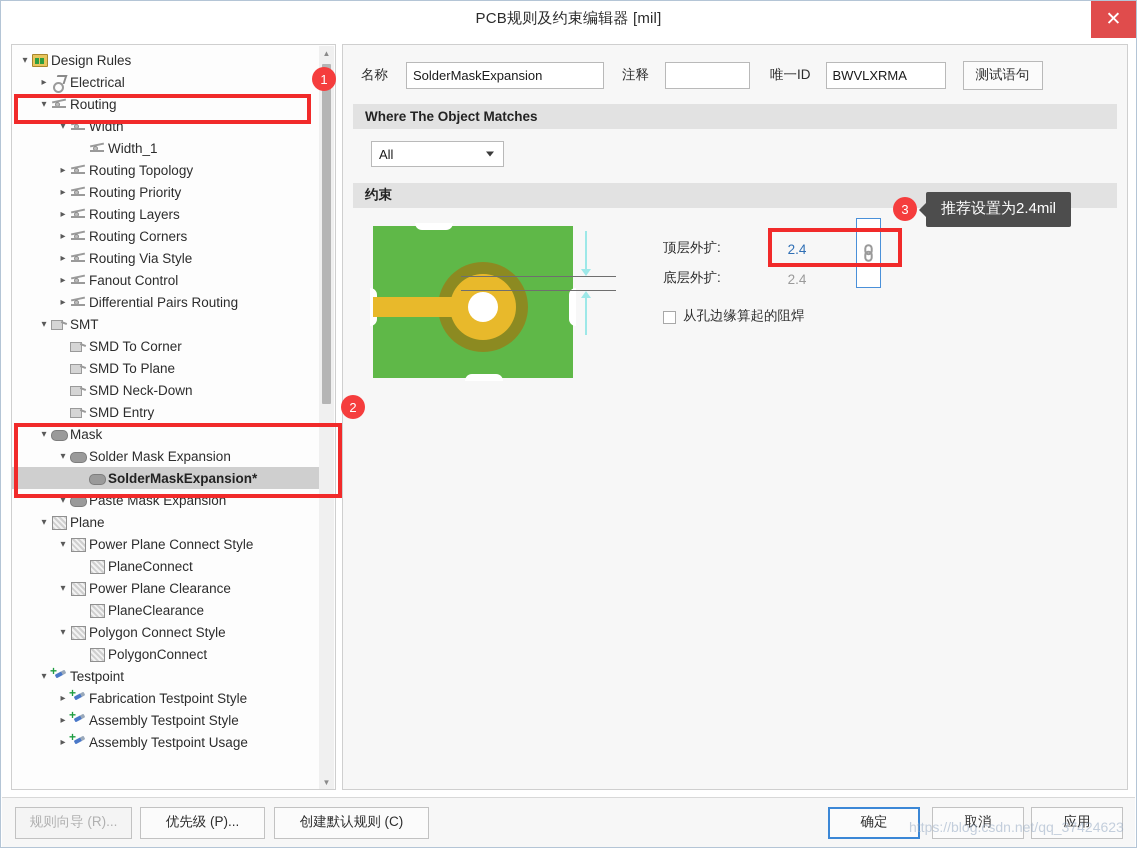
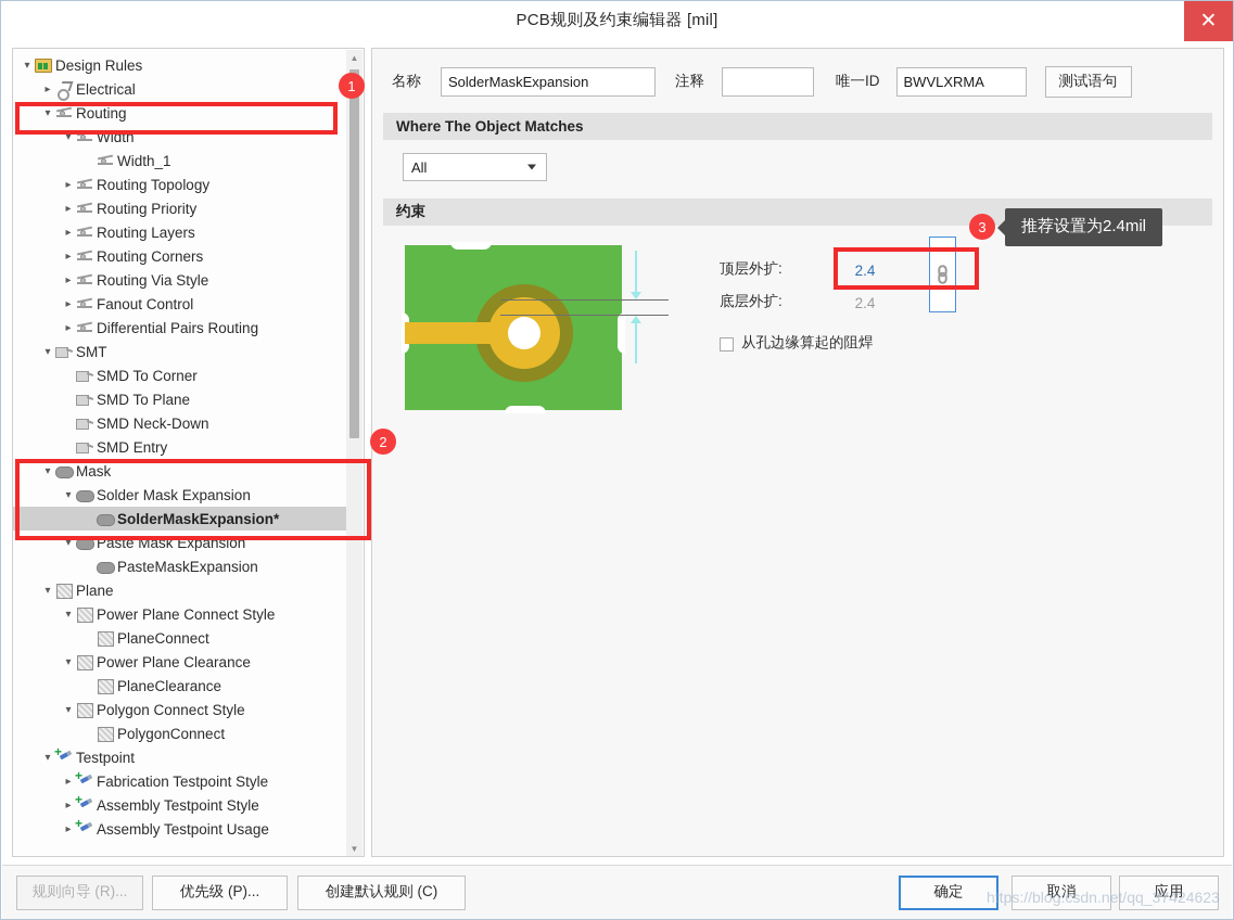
  PCB规则及约束编辑器 [mil]
  ✕
  Design Rules
  Electrical
  Routing
  Width
  Width_1
  Routing Topology
  Routing Priority
  Routing Layers
  Routing Corners
  Routing Via Style
  Fanout Control
  Differential Pairs Routing
  SMT
  SMD To Corner
  SMD To Plane
  SMD Neck-Down
  SMD Entry
  Mask
  Solder Mask Expansion
  SolderMaskExpansion*
  Paste Mask Expansion
+ PasteMaskExpansion
  Plane
  Power Plane Connect Style
  PlaneConnect
  Power Plane Clearance
  PlaneClearance
  Polygon Connect Style
  PolygonConnect
  Testpoint
  Fabrication Testpoint Style
  Assembly Testpoint Style
  Assembly Testpoint Usage
  ▲
  ▼
  名称
  SolderMaskExpansion
  注释
  唯一ID
  BWVLXRMA
  测试语句
  Where The Object Matches
  All
  约束
  顶层外扩:
  2.4
  底层外扩:
  2.4
  从孔边缘算起的阻焊
  1
  2
  3
  推荐设置为2.4mil
  规则向导 (R)...
  优先级 (P)...
  创建默认规则 (C)
  确定
  取消
  应用
  https://blog.csdn.net/qq_37424623
